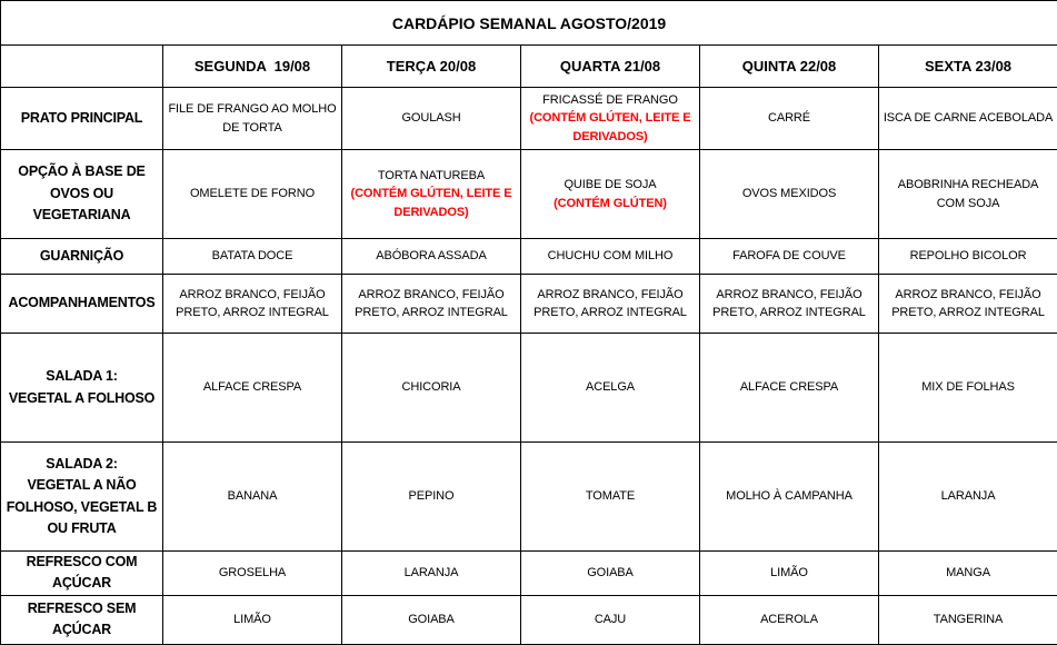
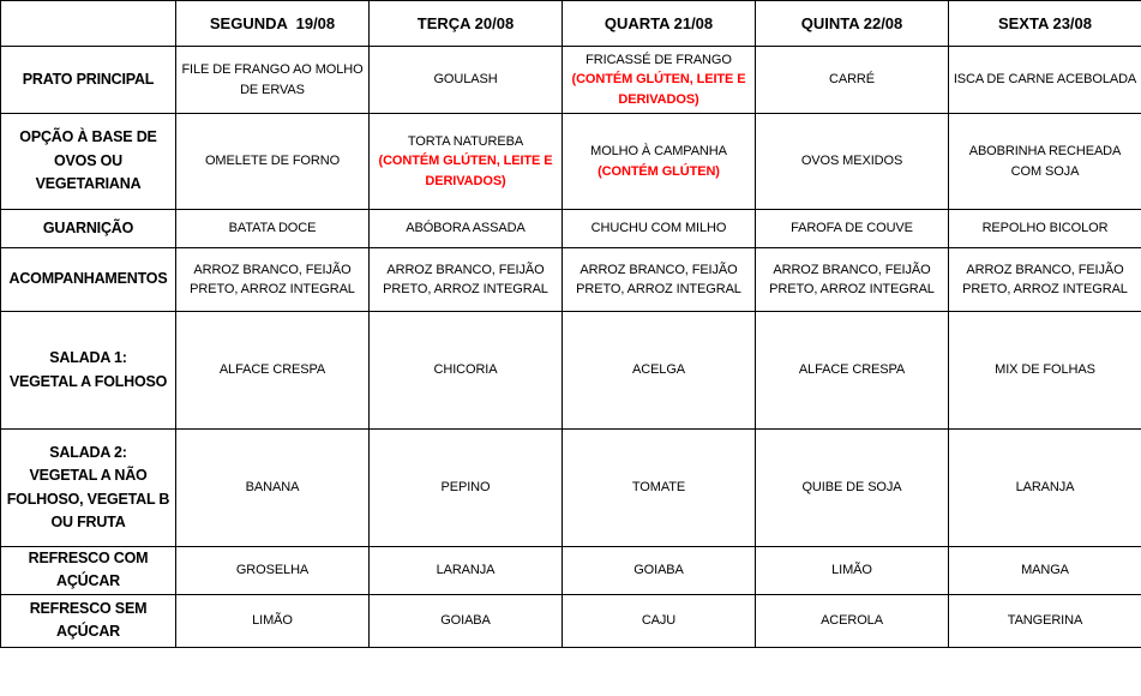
- CARDÁPIO SEMANAL AGOSTO/2019
  	SEGUNDA 19/08	TERÇA 20/08	QUARTA 21/08	QUINTA 22/08	SEXTA 23/08
- PRATO PRINCIPAL	FILE DE FRANGO AO MOLHO DE TORTA	GOULASH	FRICASSÉ DE FRANGO(CONTÉM GLÚTEN, LEITE E DERIVADOS)	CARRÉ	ISCA DE CARNE ACEBOLADA
+ PRATO PRINCIPAL	FILE DE FRANGO AO MOLHO DE ERVAS	GOULASH	FRICASSÉ DE FRANGO(CONTÉM GLÚTEN, LEITE E DERIVADOS)	CARRÉ	ISCA DE CARNE ACEBOLADA
- OPÇÃO À BASE DE OVOS OU VEGETARIANA	OMELETE DE FORNO	TORTA NATUREBA(CONTÉM GLÚTEN, LEITE E DERIVADOS)	QUIBE DE SOJA(CONTÉM GLÚTEN)	OVOS MEXIDOS	ABOBRINHA RECHEADA COM SOJA
+ OPÇÃO À BASE DE OVOS OU VEGETARIANA	OMELETE DE FORNO	TORTA NATUREBA(CONTÉM GLÚTEN, LEITE E DERIVADOS)	MOLHO À CAMPANHA(CONTÉM GLÚTEN)	OVOS MEXIDOS	ABOBRINHA RECHEADA COM SOJA
  GUARNIÇÃO	BATATA DOCE	ABÓBORA ASSADA	CHUCHU COM MILHO	FAROFA DE COUVE	REPOLHO BICOLOR
  ACOMPANHAMENTOS	ARROZ BRANCO, FEIJÃO PRETO, ARROZ INTEGRAL	ARROZ BRANCO, FEIJÃO PRETO, ARROZ INTEGRAL	ARROZ BRANCO, FEIJÃO PRETO, ARROZ INTEGRAL	ARROZ BRANCO, FEIJÃO PRETO, ARROZ INTEGRAL	ARROZ BRANCO, FEIJÃO PRETO, ARROZ INTEGRAL
  SALADA 1: VEGETAL A FOLHOSO	ALFACE CRESPA	CHICORIA	ACELGA	ALFACE CRESPA	MIX DE FOLHAS
- SALADA 2: VEGETAL A NÃO FOLHOSO, VEGETAL B OU FRUTA	BANANA	PEPINO	TOMATE	MOLHO À CAMPANHA	LARANJA
+ SALADA 2: VEGETAL A NÃO FOLHOSO, VEGETAL B OU FRUTA	BANANA	PEPINO	TOMATE	QUIBE DE SOJA	LARANJA
  REFRESCO COM AÇÚCAR	GROSELHA	LARANJA	GOIABA	LIMÃO	MANGA
  REFRESCO SEM AÇÚCAR	LIMÃO	GOIABA	CAJU	ACEROLA	TANGERINA
